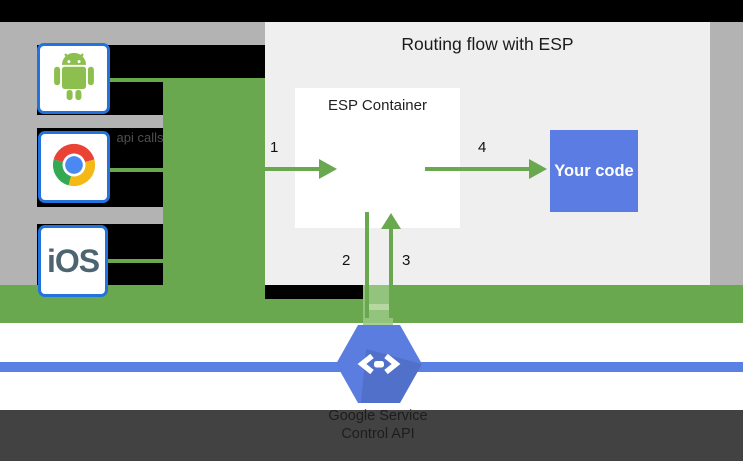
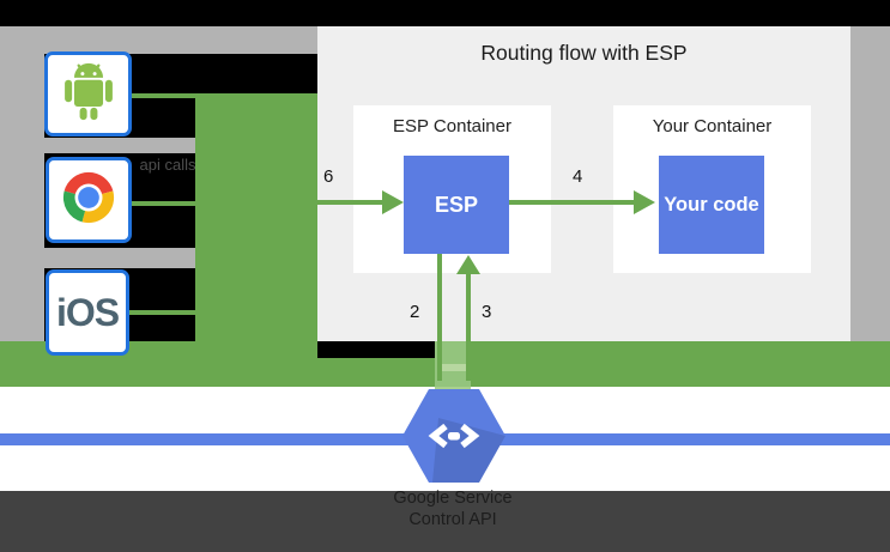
  Routing flow with ESP
  ESP Container
+ Your Container
+ ESP
  Your code
- 1
+ 6
  4
  2
  3
  api calls
  iOS
  Google Service
  Control API
